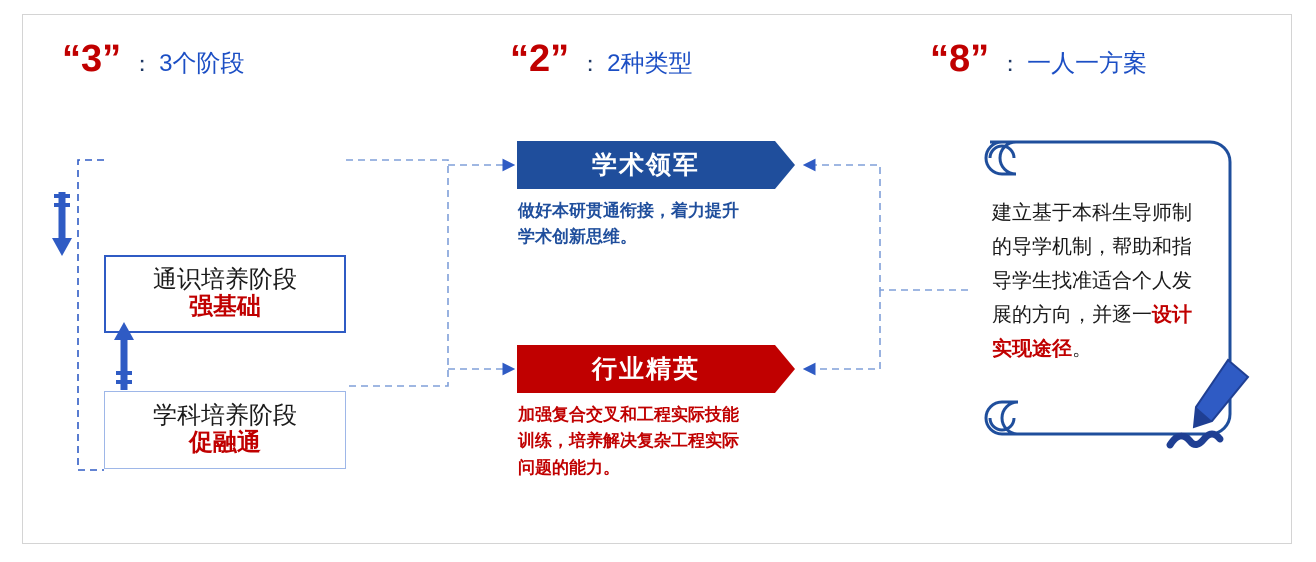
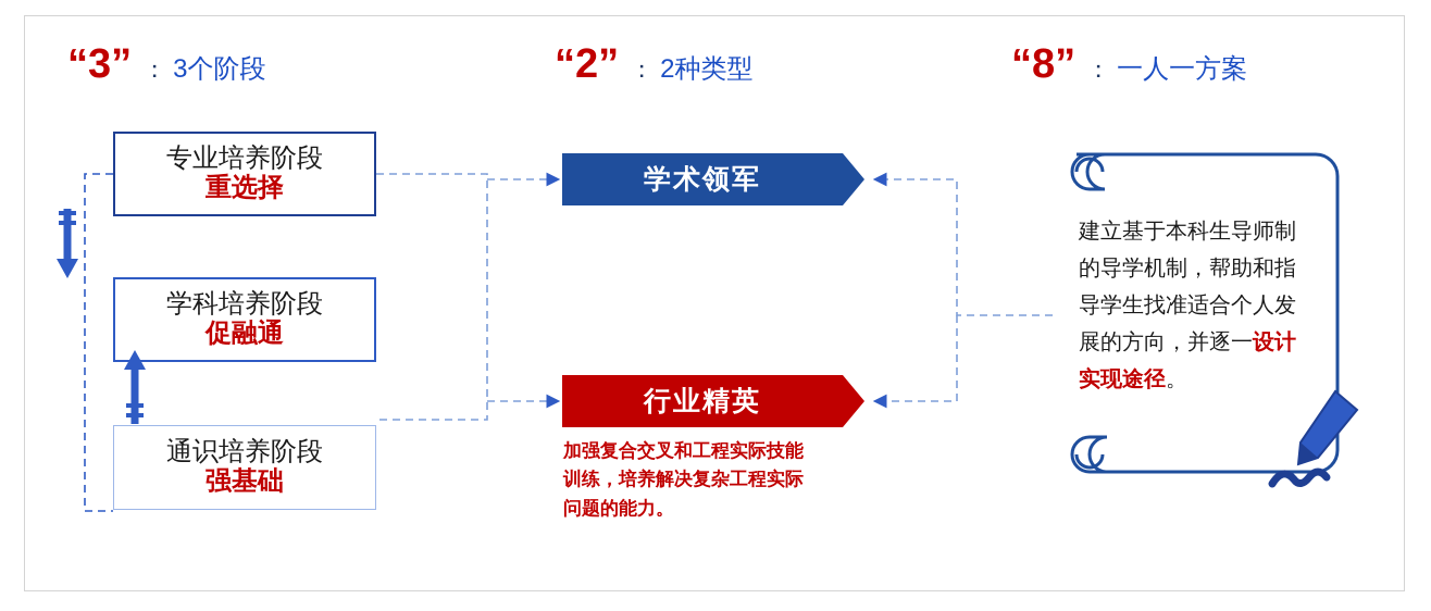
  “3”
  ：
  3个阶段
  “2”
  ：
  2种类型
  “8”
  ：
  一人一方案
+ 专业培养阶段
+ 重选择
- 通识培养阶段
+ 学科培养阶段
- 强基础
+ 促融通
- 学科培养阶段
+ 通识培养阶段
- 促融通
+ 强基础
  学术领军
- 做好本研贯通衔接，着力提升学术创新思维。
  行业精英
  加强复合交叉和工程实际技能训练，培养解决复杂工程实际问题的能力。
  建立基于本科生导师制的导学机制，帮助和指导学生找准适合个人发展的方向，并逐一设计实现途径。
